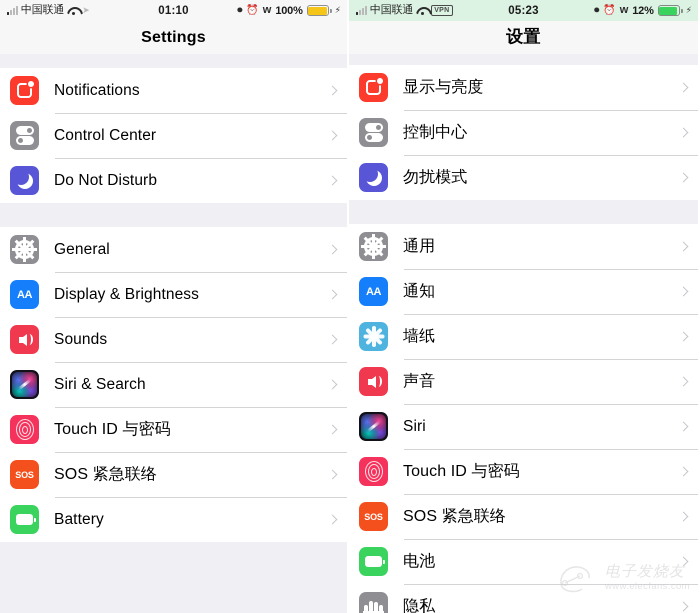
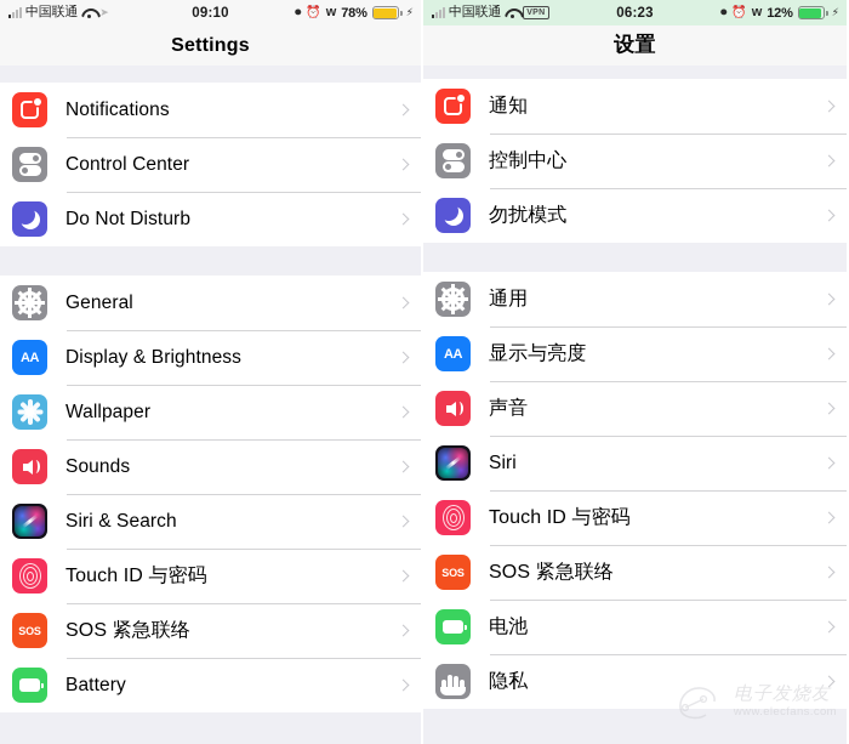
  中国联通
  ➤
- 01:10
+ 09:10
  ⏺
  ⏰
  w
- 100%
+ 78%
  ⚡
  Settings
  Notifications
  Control Center
  Do Not Disturb
  General
  AA
  Display & Brightness
+ Wallpaper
  Sounds
  Siri & Search
  Touch ID 与密码
  SOS
  SOS 紧急联络
  Battery
  中国联通
- 05:23
+ 06:23
  ⏺
  ⏰
  w
  12%
  ⚡
  设置
- 显示与亮度
+ 通知
  控制中心
  勿扰模式
  通用
  AA
- 通知
+ 显示与亮度
- 墙纸
  声音
  Siri
  Touch ID 与密码
  SOS
  SOS 紧急联络
  电池
  隐私
  电子发烧友
  www.elecfans.com
